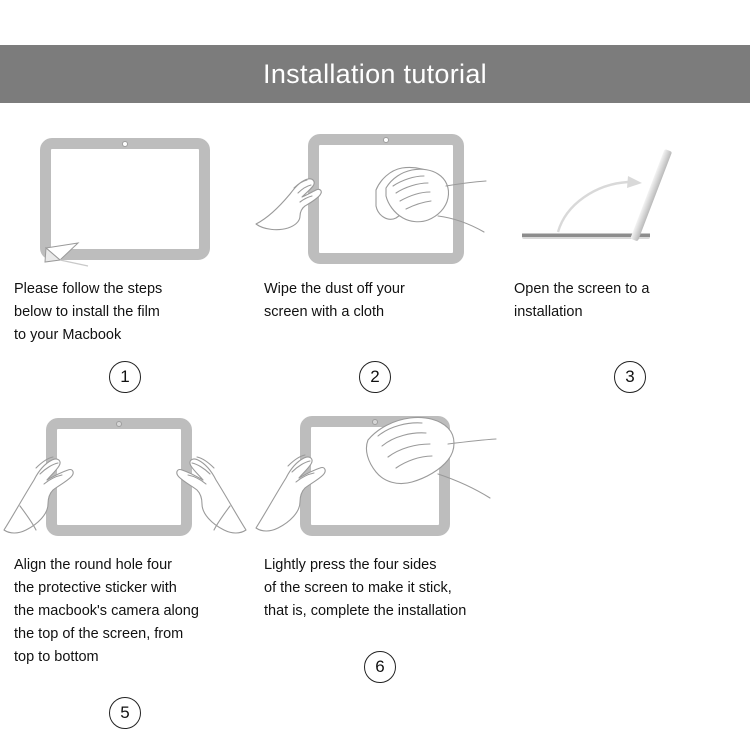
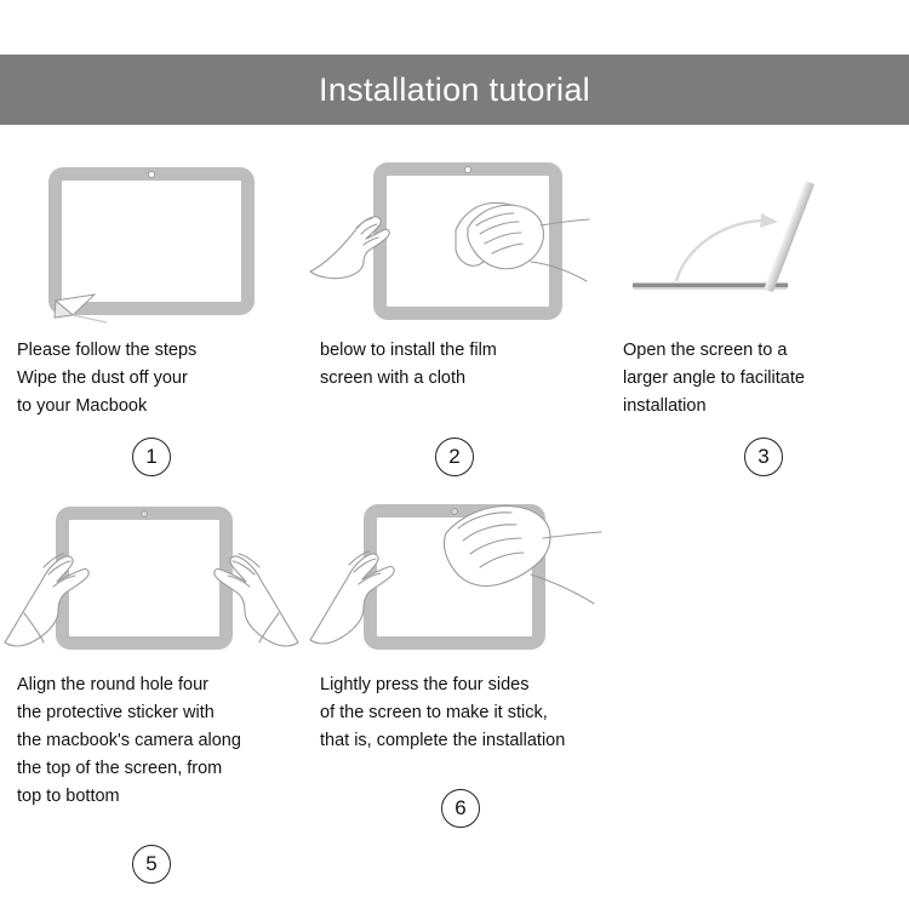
  Installation tutorial
  Please follow the steps
- below to install the film
+ Wipe the dust off your
  to your Macbook
  1
- Wipe the dust off your
+ below to install the film
  screen with a cloth
  2
  Open the screen to a
+ larger angle to facilitate
  installation
  3
  Align the round hole four
  the protective sticker with
  the macbook's camera along
  the top of the screen, from
  top to bottom
  5
  Lightly press the four sides
  of the screen to make it stick,
  that is, complete the installation
  6
